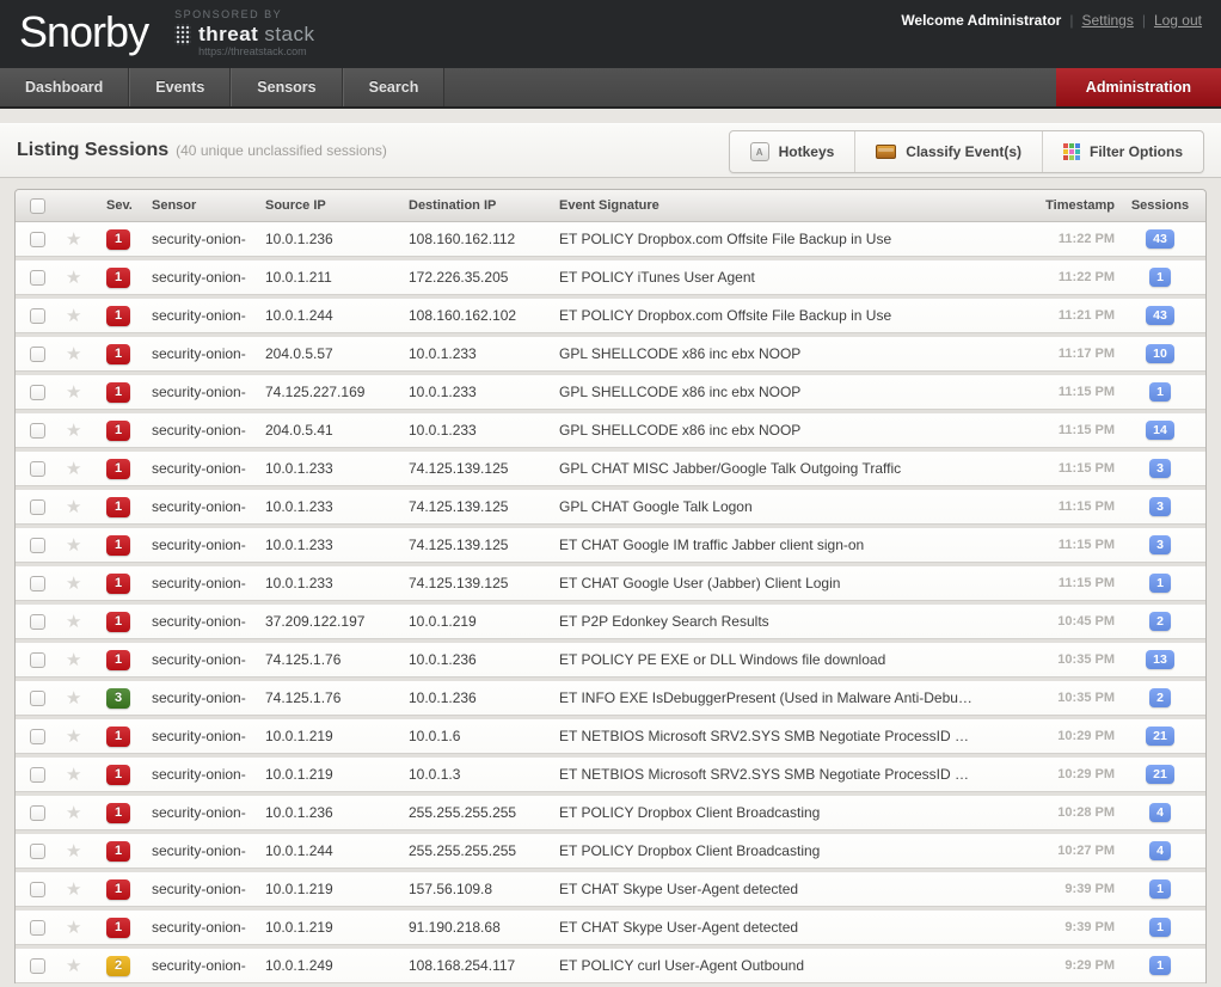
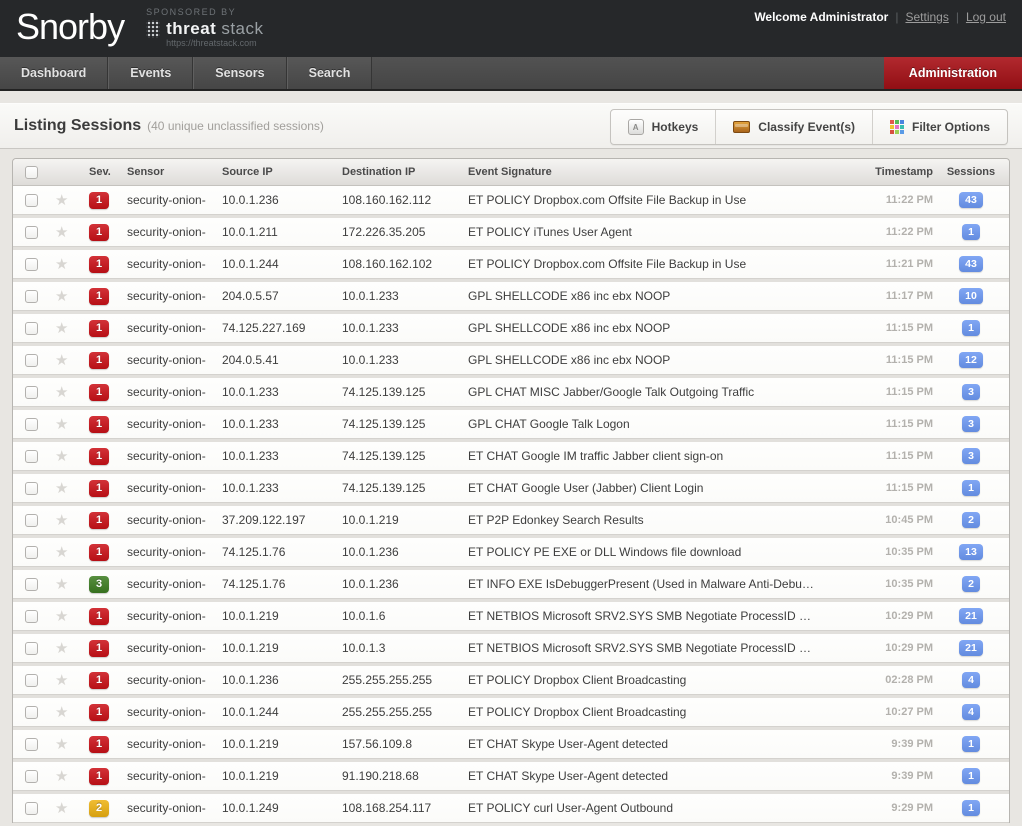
  Snorby
  SPONSORED BY
  threat
  stack
  https://threatstack.com
  Welcome Administrator
  |
  Settings
  |
  Log out
  Dashboard
  Events
  Sensors
  Search
  Administration
  Listing Sessions
  (40 unique unclassified sessions)
  A
  Hotkeys
  Classify Event(s)
  Filter Options
  Sev.
  Sensor
  Source IP
  Destination IP
  Event Signature
  Timestamp
  Sessions
  ★
  1
  security-onion-
  10.0.1.236
  108.160.162.112
  ET POLICY Dropbox.com Offsite File Backup in Use
  11:22 PM
  43
  ★
  1
  security-onion-
  10.0.1.211
  172.226.35.205
  ET POLICY iTunes User Agent
  11:22 PM
  1
  ★
  1
  security-onion-
  10.0.1.244
  108.160.162.102
  ET POLICY Dropbox.com Offsite File Backup in Use
  11:21 PM
  43
  ★
  1
  security-onion-
  204.0.5.57
  10.0.1.233
  GPL SHELLCODE x86 inc ebx NOOP
  11:17 PM
  10
  ★
  1
  security-onion-
  74.125.227.169
  10.0.1.233
  GPL SHELLCODE x86 inc ebx NOOP
  11:15 PM
  1
  ★
  1
  security-onion-
  204.0.5.41
  10.0.1.233
  GPL SHELLCODE x86 inc ebx NOOP
  11:15 PM
- 14
+ 12
  ★
  1
  security-onion-
  10.0.1.233
  74.125.139.125
  GPL CHAT MISC Jabber/Google Talk Outgoing Traffic
  11:15 PM
  3
  ★
  1
  security-onion-
  10.0.1.233
  74.125.139.125
  GPL CHAT Google Talk Logon
  11:15 PM
  3
  ★
  1
  security-onion-
  10.0.1.233
  74.125.139.125
  ET CHAT Google IM traffic Jabber client sign-on
  11:15 PM
  3
  ★
  1
  security-onion-
  10.0.1.233
  74.125.139.125
  ET CHAT Google User (Jabber) Client Login
  11:15 PM
  1
  ★
  1
  security-onion-
  37.209.122.197
  10.0.1.219
  ET P2P Edonkey Search Results
  10:45 PM
  2
  ★
  1
  security-onion-
  74.125.1.76
  10.0.1.236
  ET POLICY PE EXE or DLL Windows file download
  10:35 PM
  13
  ★
  3
  security-onion-
  74.125.1.76
  10.0.1.236
  ET INFO EXE IsDebuggerPresent (Used in Malware Anti-Debu…
  10:35 PM
  2
  ★
  1
  security-onion-
  10.0.1.219
  10.0.1.6
  ET NETBIOS Microsoft SRV2.SYS SMB Negotiate ProcessID …
  10:29 PM
  21
  ★
  1
  security-onion-
  10.0.1.219
  10.0.1.3
  ET NETBIOS Microsoft SRV2.SYS SMB Negotiate ProcessID …
  10:29 PM
  21
  ★
  1
  security-onion-
  10.0.1.236
  255.255.255.255
  ET POLICY Dropbox Client Broadcasting
- 10:28 PM
+ 02:28 PM
  4
  ★
  1
  security-onion-
  10.0.1.244
  255.255.255.255
  ET POLICY Dropbox Client Broadcasting
  10:27 PM
  4
  ★
  1
  security-onion-
  10.0.1.219
  157.56.109.8
  ET CHAT Skype User-Agent detected
  9:39 PM
  1
  ★
  1
  security-onion-
  10.0.1.219
  91.190.218.68
  ET CHAT Skype User-Agent detected
  9:39 PM
  1
  ★
  2
  security-onion-
  10.0.1.249
  108.168.254.117
  ET POLICY curl User-Agent Outbound
  9:29 PM
  1
